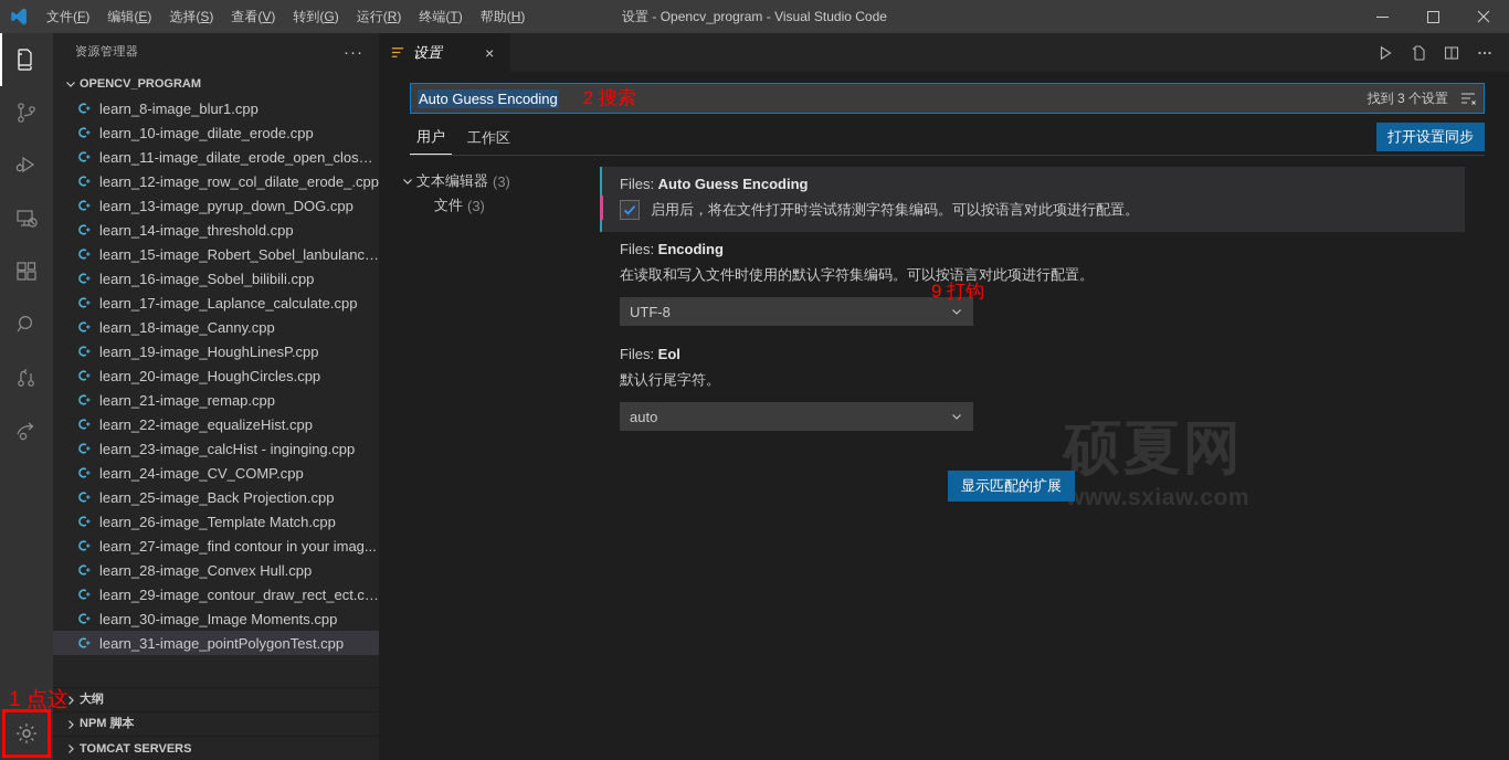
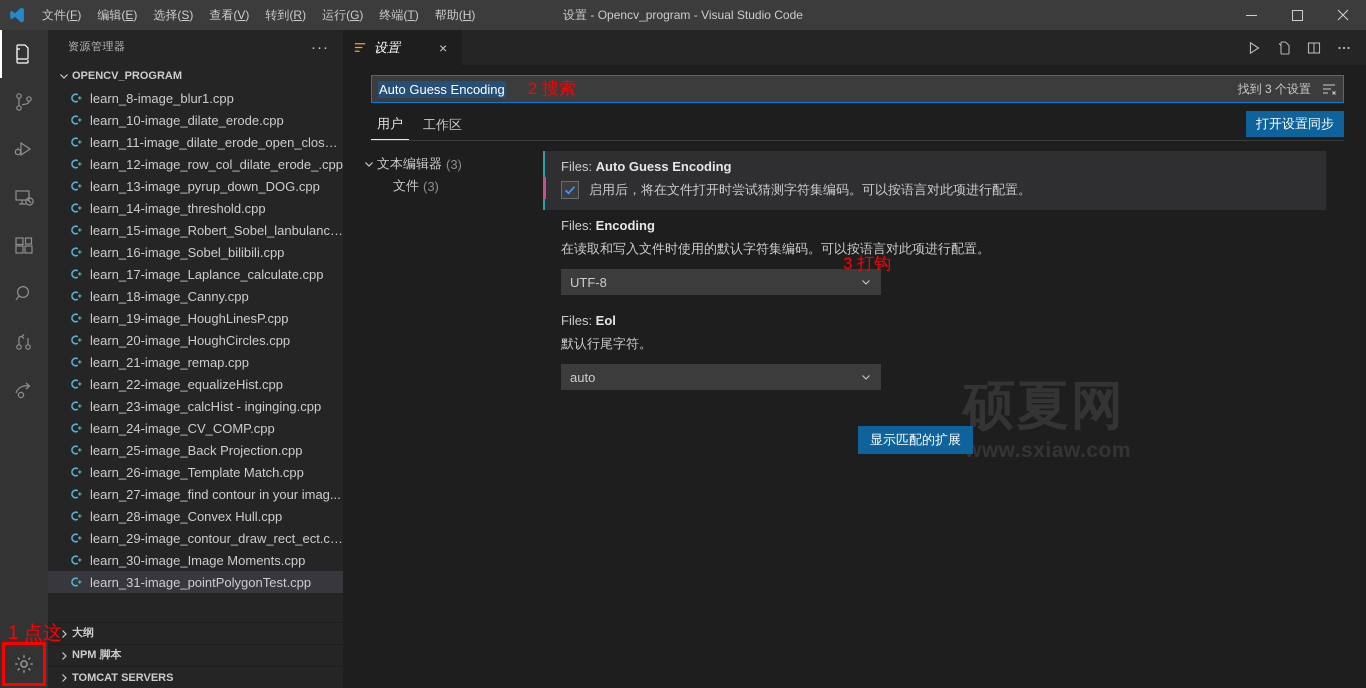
  文件
  (
  F
  )
  编辑
  (
  E
  )
  选择
  (
  S
  )
  查看
  (
  V
  )
  转到
  (
- G
+ R
  )
  运行
  (
- R
+ G
  )
  终端
  (
  T
  )
  帮助
  (
  H
  )
  设置 - Opencv_program - Visual Studio Code
  资源管理器
  ···
  OPENCV_PROGRAM
  learn_8-image_blur1.cpp
  learn_10-image_dilate_erode.cpp
  learn_11-image_dilate_erode_open_close_.
  learn_12-image_row_col_dilate_erode_.cpp
  learn_13-image_pyrup_down_DOG.cpp
  learn_14-image_threshold.cpp
  learn_15-image_Robert_Sobel_lanbulance..
  learn_16-image_Sobel_bilibili.cpp
  learn_17-image_Laplance_calculate.cpp
  learn_18-image_Canny.cpp
  learn_19-image_HoughLinesP.cpp
  learn_20-image_HoughCircles.cpp
  learn_21-image_remap.cpp
  learn_22-image_equalizeHist.cpp
  learn_23-image_calcHist - inginging.cpp
  learn_24-image_CV_COMP.cpp
  learn_25-image_Back Projection.cpp
  learn_26-image_Template Match.cpp
  learn_27-image_find contour in your imag...
  learn_28-image_Convex Hull.cpp
  learn_29-image_contour_draw_rect_ect.cpp
  learn_30-image_Image Moments.cpp
  learn_31-image_pointPolygonTest.cpp
  大纲
  NPM 脚本
  TOMCAT SERVERS
  设置
  ×
  硕夏网
  www.sxiaw.com
  Auto Guess Encoding
  2 搜索
  找到 3 个设置
  用户
  工作区
  打开设置同步
  文本编辑器
  (3)
  文件
  (3)
  Files: Auto Guess Encoding
  启用后，将在文件打开时尝试猜测字符集编码。可以按语言对此项进行配置。
  Files: Encoding
  在读取和写入文件时使用的默认字符集编码。可以按语言对此项进行配置。
  UTF-8
  Files: Eol
  默认行尾字符。
  auto
  显示匹配的扩展
- 9 打钩
+ 3 打钩
  1 点这
